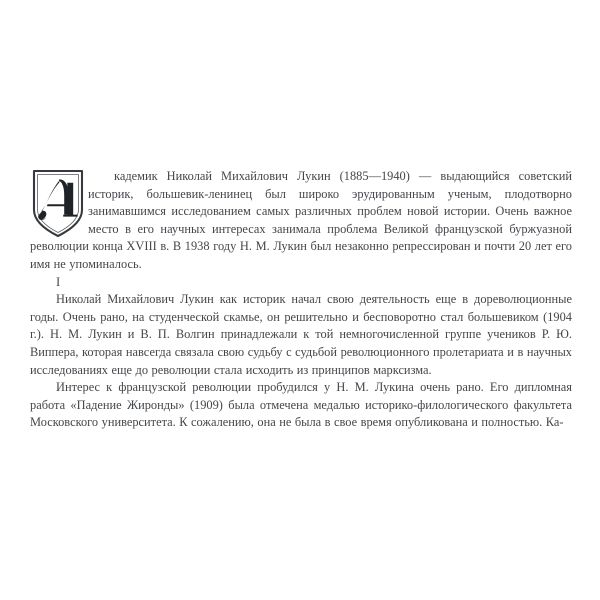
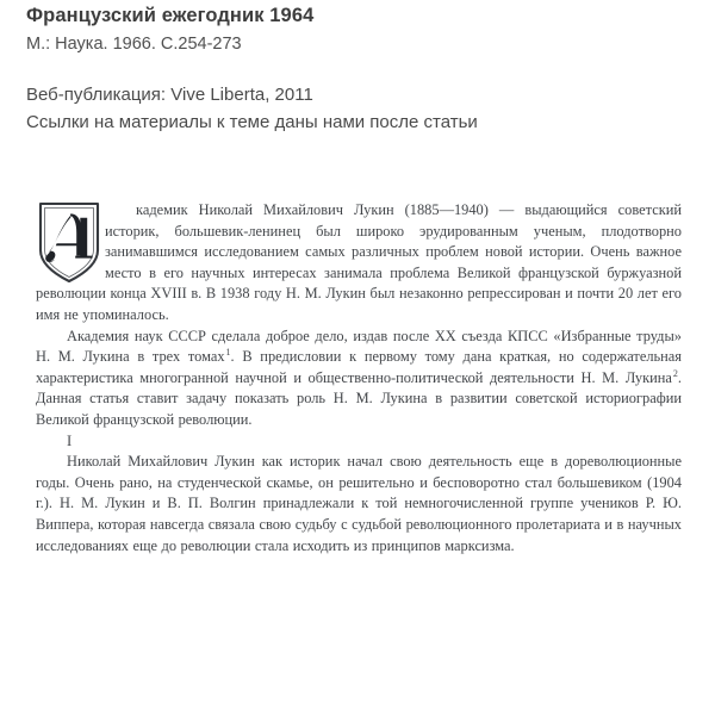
+ Французский ежегодник 1964
+ М.: Наука. 1966. С.254-273
+ Веб-публикация: Vive Liberta, 2011
+ Ссылки на материалы к теме даны нами после статьи
  кадемик Николай Михайлович Лукин (1885—1940) — выдающийся советский историк, большевик-ленинец был широко эрудированным ученым, плодотворно занимавшимся исследованием самых различных проблем новой истории. Очень важное место в его научных интересах занимала проблема Великой французской буржуазной революции конца XVIII в. В 1938 году Н. М. Лукин был незаконно репрессирован и почти 20 лет его имя не упоминалось.
+ Академия наук СССР сделала доброе дело, издав после XX съезда КПСС «Избранные труды» Н. М. Лукина в трех томах1. В предисловии к первому тому дана краткая, но содержательная характеристика многогранной научной и общественно-политической деятельности Н. М. Лукина2. Данная статья ставит задачу показать роль Н. М. Лукина в развитии советской историографии Великой французской революции.
  I
  Николай Михайлович Лукин как историк начал свою деятельность еще в дореволюционные годы. Очень рано, на студенческой скамье, он решительно и бесповоротно стал большевиком (1904 г.). Н. М. Лукин и В. П. Волгин принадлежали к той немногочисленной группе учеников Р. Ю. Виппера, которая навсегда связала свою судьбу с судьбой революционного пролетариата и в научных исследованиях еще до революции стала исходить из принципов марксизма.
- Интерес к французской революции пробудился у Н. М. Лукина очень рано. Его дипломная работа «Падение Жиронды» (1909) была отмечена медалью историко-филологического факультета Московского университета. К сожалению, она не была в свое время опубликована и полностью. Ка-
